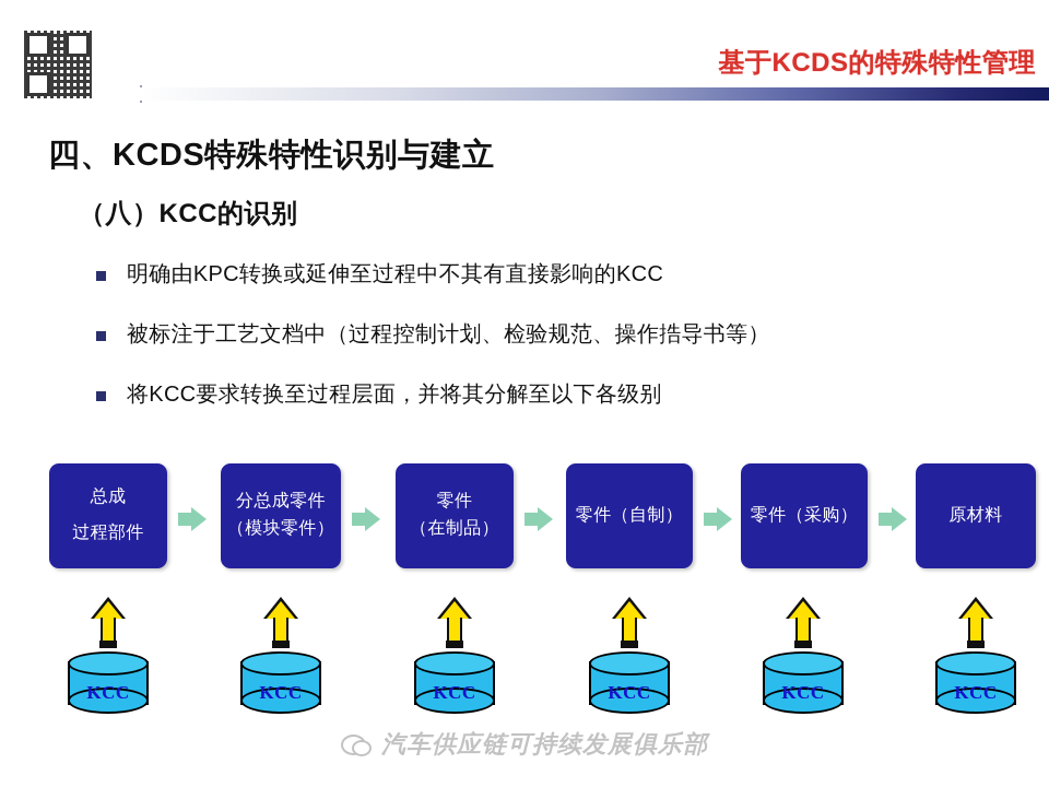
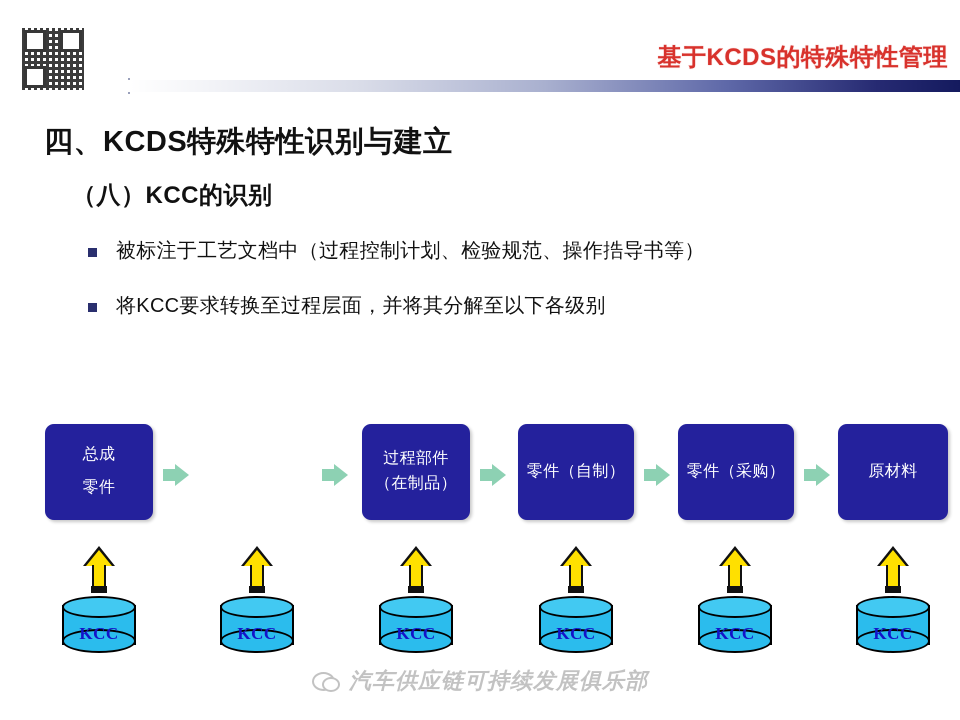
  基于KCDS的特殊特性管理
  四、KCDS特殊特性识别与建立
  （八）KCC的识别
- 明确由KPC转换或延伸至过程中不其有直接影响的KCC
  被标注于工艺文档中（过程控制计划、检验规范、操作捁导书等）
  将KCC要求转换至过程层面，并将其分解至以下各级别
  总成
- 过程部件
+ 零件
- 分总成零件
- （模块零件）
- 零件
+ 过程部件
  （在制品）
  零件（自制）
  零件（采购）
  原材料
  KCC
  KCC
  KCC
  KCC
  KCC
  KCC
  汽车供应链可持续发展俱乐部
